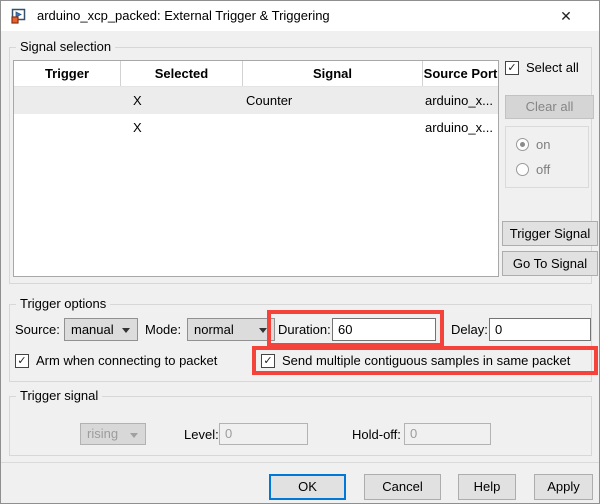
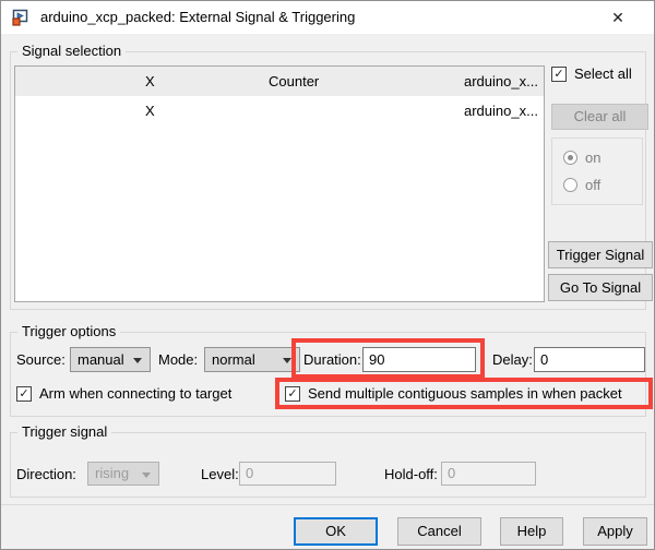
- arduino_xcp_packed: External Trigger & Triggering
+ arduino_xcp_packed: External Signal & Triggering
  ✕
  Signal selection
- Trigger
- Selected
- Signal
- Source Port
  X
  Counter
  arduino_x...
  X
  arduino_x...
  ✓
  Select all
  Clear all
  on
  off
  Trigger Signal
  Go To Signal
  Trigger options
  Source:
  manual
  Mode:
  normal
  Duration:
- 60
+ 90
  Delay:
  0
  ✓
- Arm when connecting to packet
+ Arm when connecting to target
  ✓
- Send multiple contiguous samples in same packet
+ Send multiple contiguous samples in when packet
  Trigger signal
+ Direction:
  rising
  Level:
  0
  Hold-off:
  0
  OK
  Cancel
  Help
  Apply
